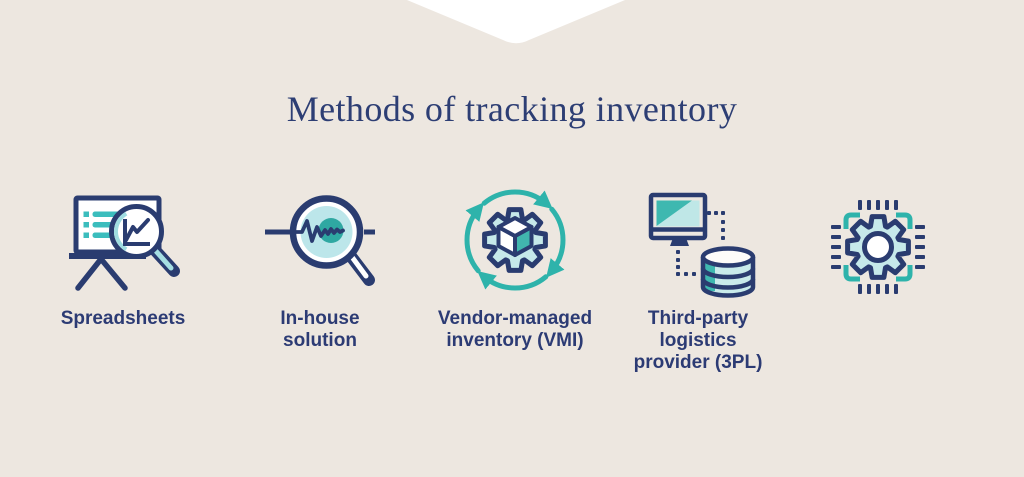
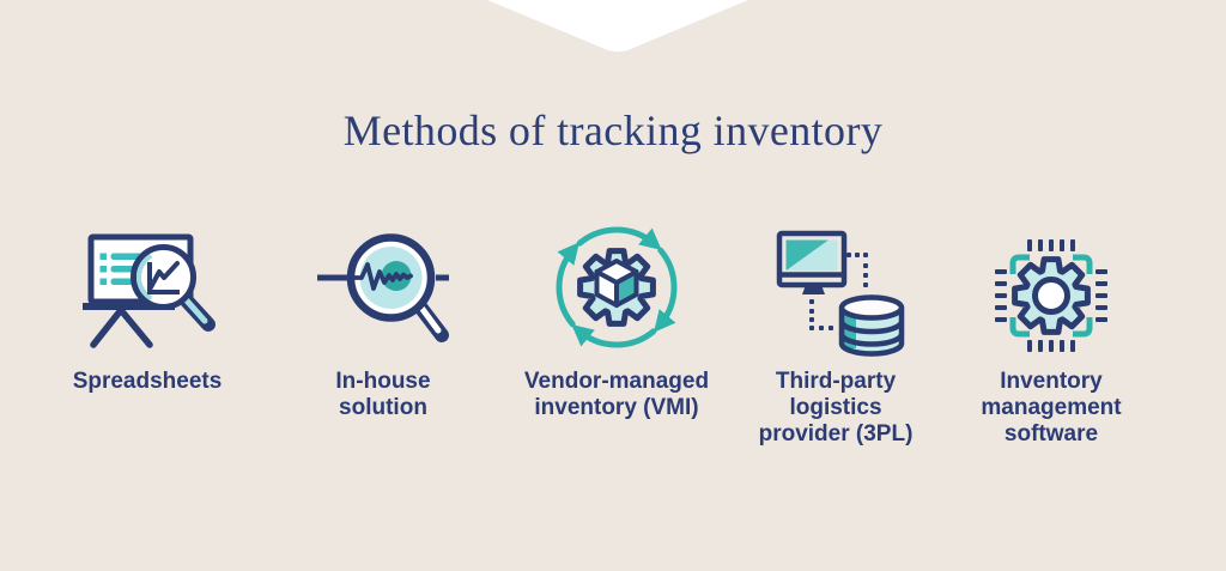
  Methods of tracking inventory
  Spreadsheets
  In-house
  solution
  Vendor-managed
  inventory (VMI)
  Third-party
  logistics
  provider (3PL)
+ Inventory
+ management
+ software
